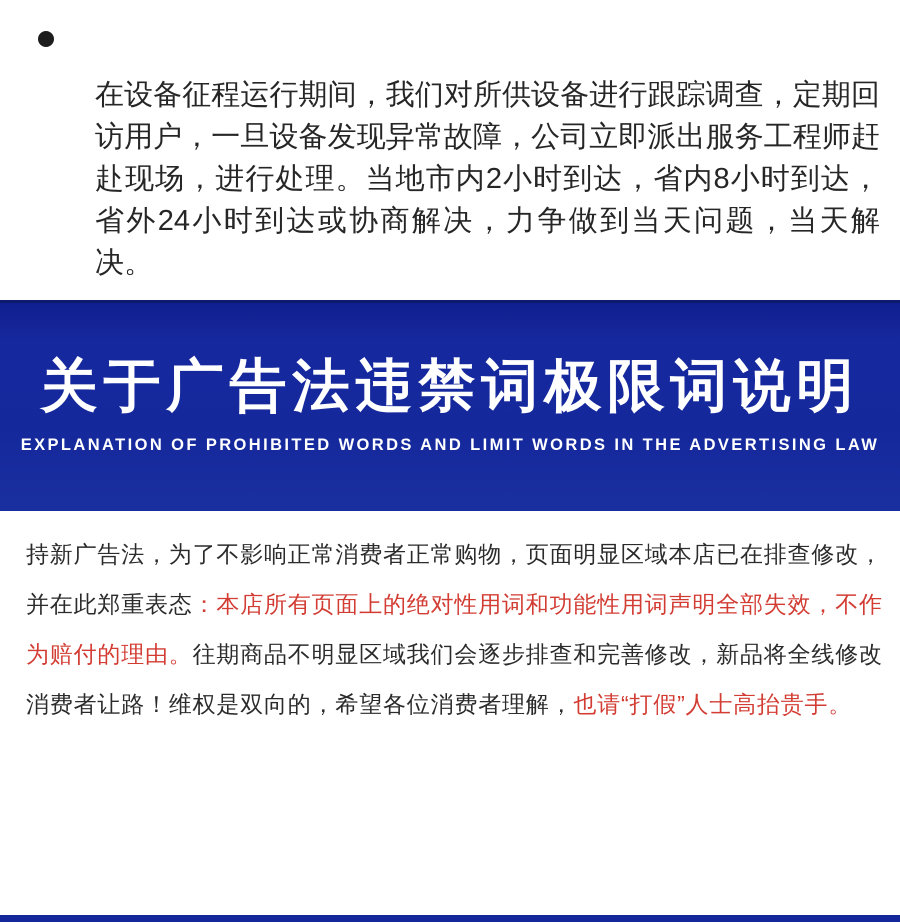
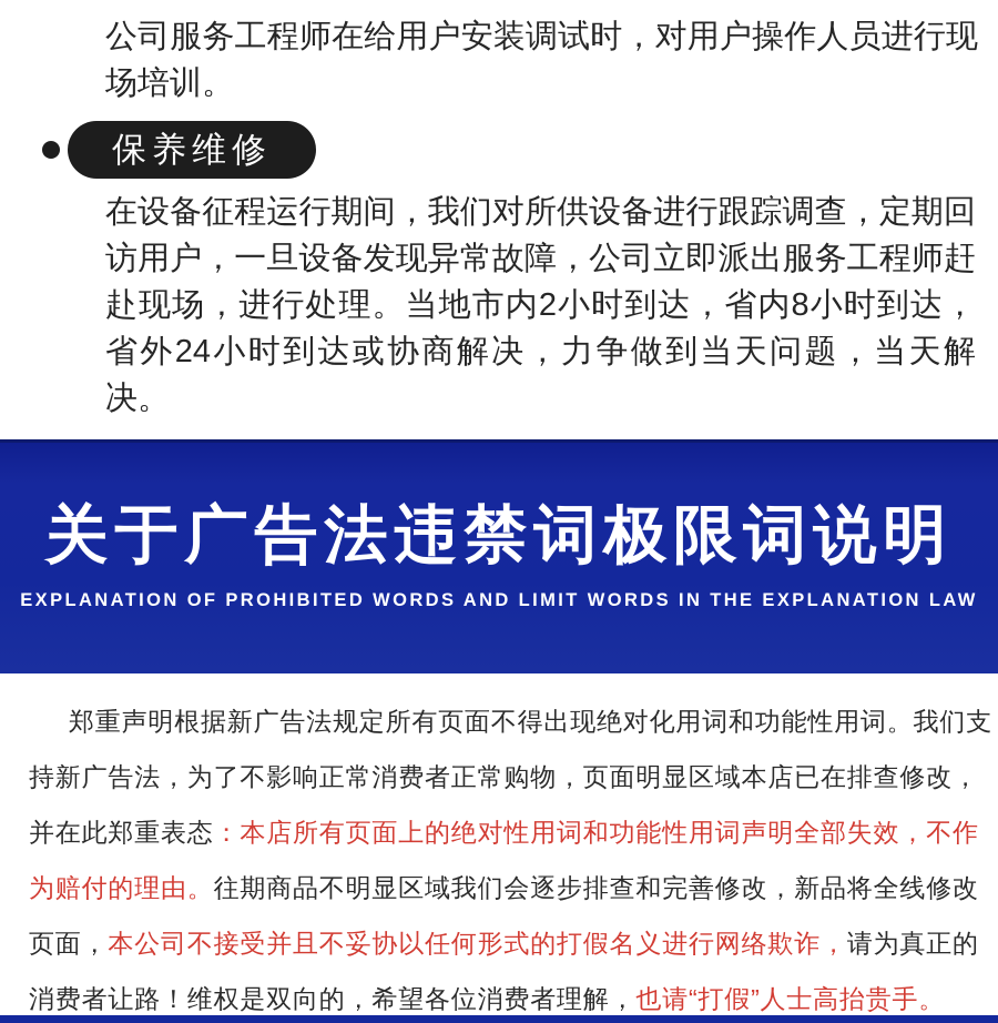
+ 公司服务工程师在给用户安装调试时，对用户操作人员进行现场培训。
+ 保养维修
  在设备征程运行期间，我们对所供设备进行跟踪调查，定期回访用户，一旦设备发现异常故障，公司立即派出服务工程师赶赴现场，进行处理。当地市内2小时到达，省内8小时到达，省外24小时到达或协商解决，力争做到当天问题，当天解决。
  关于广告法违禁词极限词说明
- EXPLANATION OF PROHIBITED WORDS AND LIMIT WORDS IN THE ADVERTISING LAW
+ EXPLANATION OF PROHIBITED WORDS AND LIMIT WORDS IN THE EXPLANATION LAW
+ 郑重声明根据新广告法规定所有页面不得出现绝对化用词和功能性用词。我们支
  持新广告法，为了不影响正常消费者正常购物，页面明显区域本店已在排查修改，
  并在此郑重表态：本店所有页面上的绝对性用词和功能性用词声明全部失效，不作
  为赔付的理由。往期商品不明显区域我们会逐步排查和完善修改，新品将全线修改
+ 页面，本公司不接受并且不妥协以任何形式的打假名义进行网络欺诈，请为真正的
  消费者让路！维权是双向的，希望各位消费者理解，也请“打假”人士高抬贵手。
